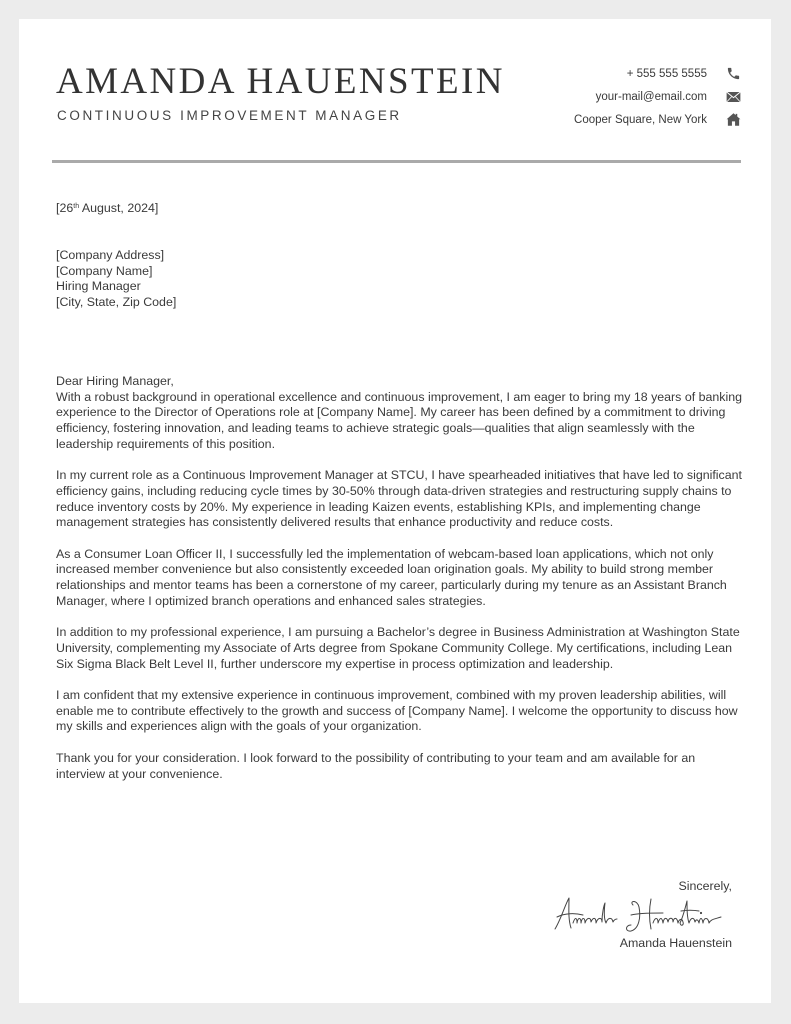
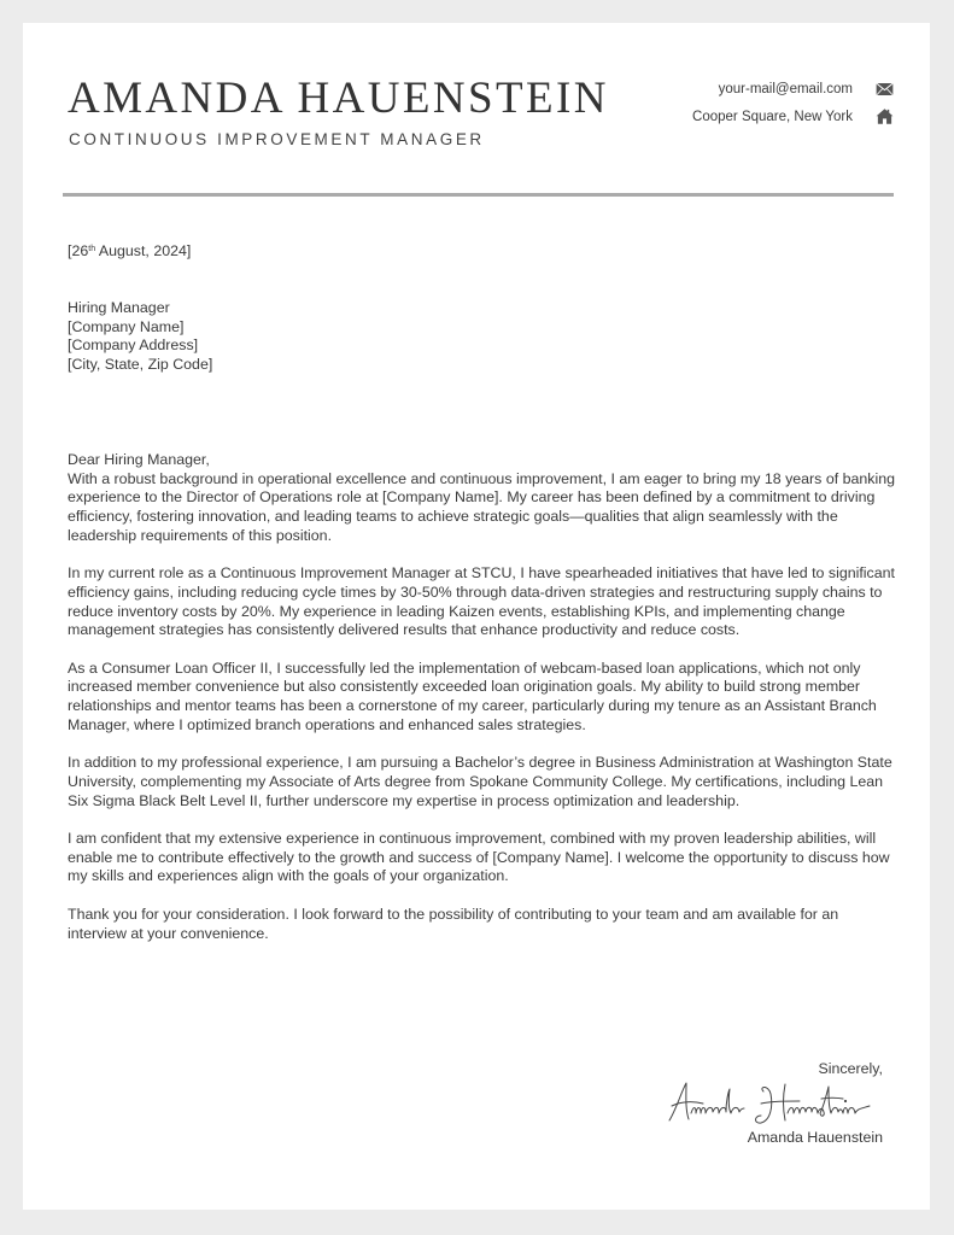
  AMANDA HAUENSTEIN
  CONTINUOUS IMPROVEMENT MANAGER
- + 555 555 5555
  your-mail@email.com
  Cooper Square, New York
  [26 August, 2024]
- [Company Address]
+ Hiring Manager
  [Company Name]
- Hiring Manager
+ [Company Address]
  [City, State, Zip Code]
  Dear Hiring Manager,
  With a robust background in operational excellence and continuous improvement, I am eager to bring my 18 years of banking experience to the Director of Operations role at [Company Name]. My career has been defined by a commitment to driving efficiency, fostering innovation, and leading teams to achieve strategic goals—qualities that align seamlessly with the leadership requirements of this position.
  In my current role as a Continuous Improvement Manager at STCU, I have spearheaded initiatives that have led to significant efficiency gains, including reducing cycle times by 30-50% through data-driven strategies and restructuring supply chains to reduce inventory costs by 20%. My experience in leading Kaizen events, establishing KPIs, and implementing change management strategies has consistently delivered results that enhance productivity and reduce costs.
  As a Consumer Loan Officer II, I successfully led the implementation of webcam-based loan applications, which not only increased member convenience but also consistently exceeded loan origination goals. My ability to build strong member relationships and mentor teams has been a cornerstone of my career, particularly during my tenure as an Assistant Branch Manager, where I optimized branch operations and enhanced sales strategies.
  In addition to my professional experience, I am pursuing a Bachelor’s degree in Business Administration at Washington State University, complementing my Associate of Arts degree from Spokane Community College. My certifications, including Lean Six Sigma Black Belt Level II, further underscore my expertise in process optimization and leadership.
  I am confident that my extensive experience in continuous improvement, combined with my proven leadership abilities, will enable me to contribute effectively to the growth and success of [Company Name]. I welcome the opportunity to discuss how my skills and experiences align with the goals of your organization.
  Thank you for your consideration. I look forward to the possibility of contributing to your team and am available for an interview at your convenience.
  Sincerely,
  Amanda Hauenstein
